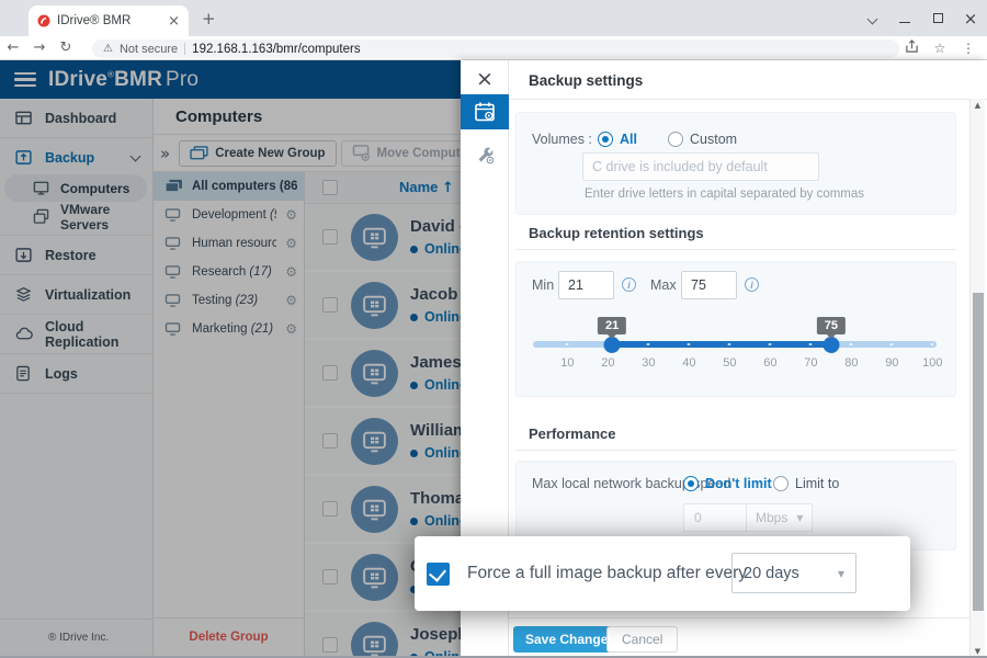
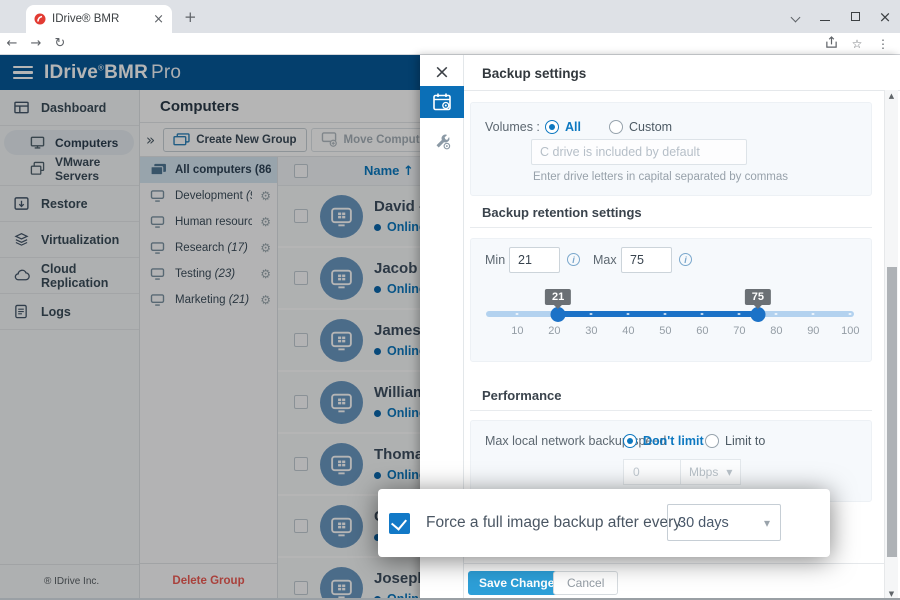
  IDrive® BMR
  ×
  +
  ×
  ←
  →
  ↻
- ⚠
- Not secure
- 192.168.1.163/bmr/computers
  ☆
  ⋮
  IDrive®BMR Pro
  Dashboard
- Backup
  Computers
  VMware Servers
  Restore
  Virtualization
  Cloud Replication
  Logs
  ® IDrive Inc.
  Computers
  »
  Create New Group
  Move Comput
  All computers (86
  Development (
  ⚙
  Human resourc
  ⚙
  Research (17)
  ⚙
  Testing (23)
  ⚙
  Marketing (21)
  ⚙
  Delete Group
  Name ↑
  Onlin
  Onlin
  Onlin
  Onlin
  Onlin
  ×
  Backup settings
  Volumes :
  All
  Custom
  C drive is included by default
  Enter drive letters in capital separated by commas
  Backup retention settings
  Min
  21
  i
  Max
  75
  i
  21
  75
  10
  20
  30
  40
  50
  60
  70
  80
  90
  100
  Performance
  Max local network backupeed
  Don't limit
  Limit to
  0
  Mbps
  ▾
  Save Change
  Cancel
  ▲
  ▼
  Force a full image backup after every
- 20 days
+ 30 days
  ▾
